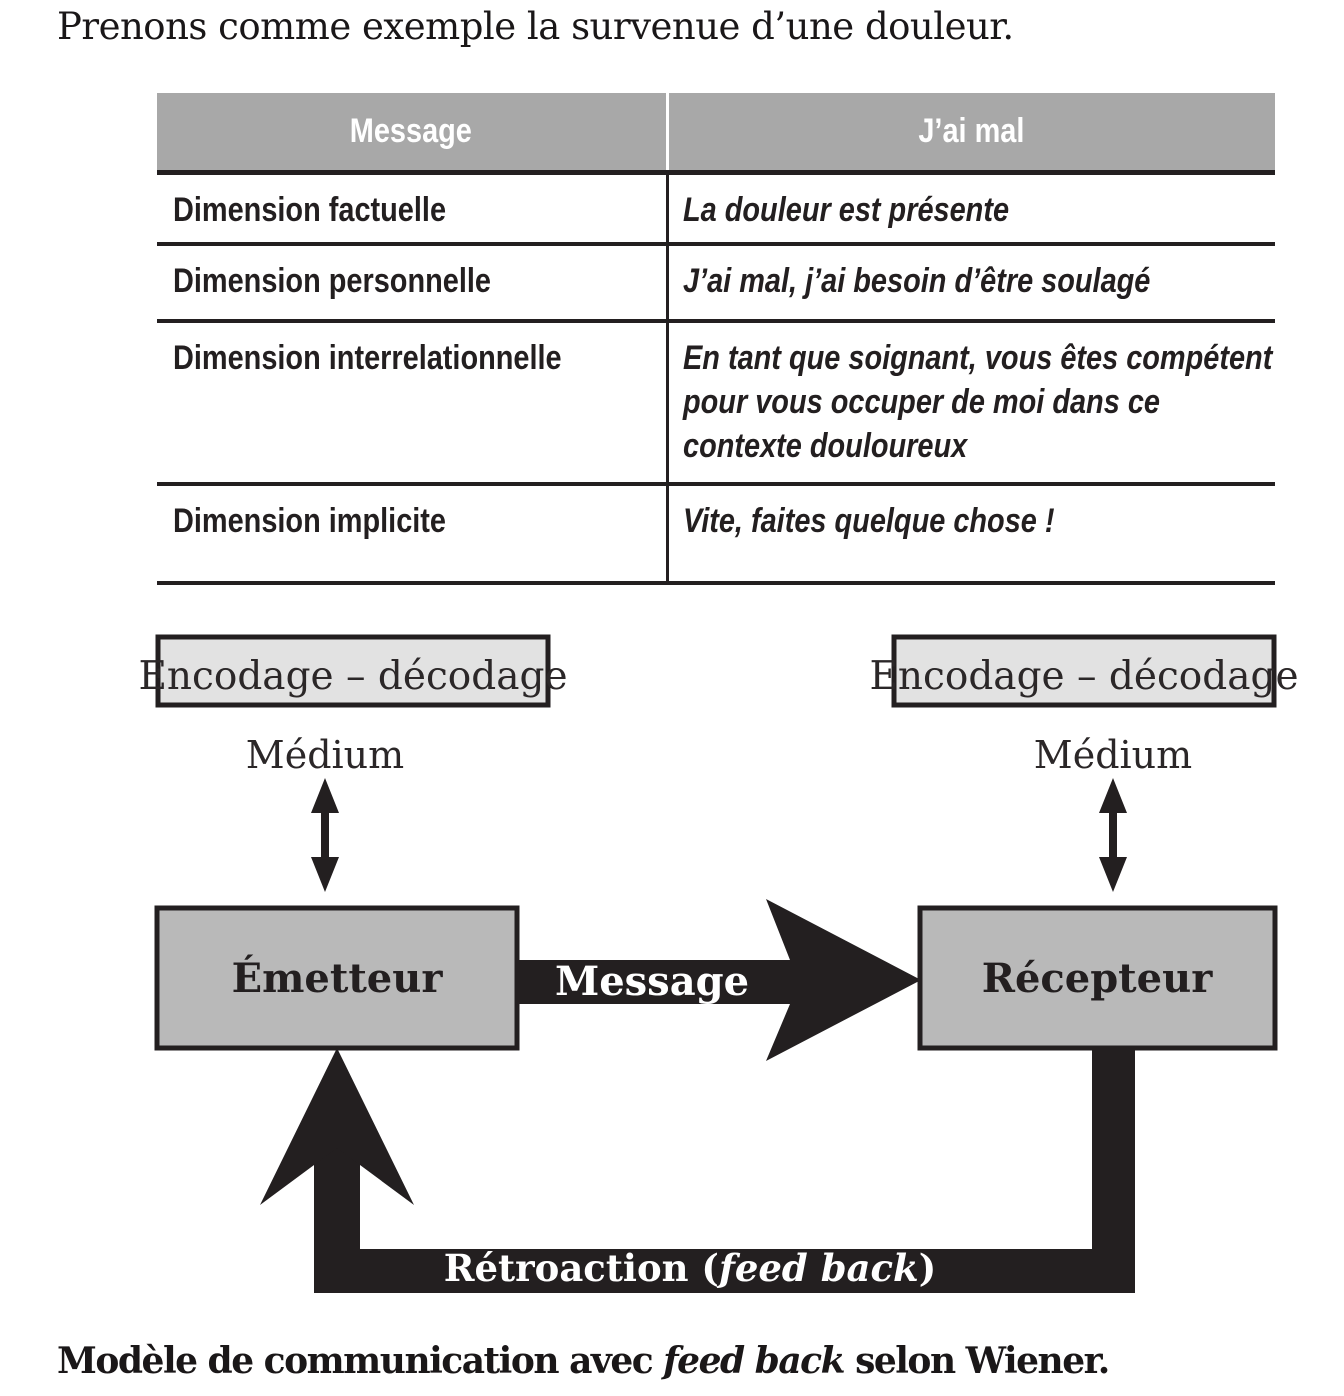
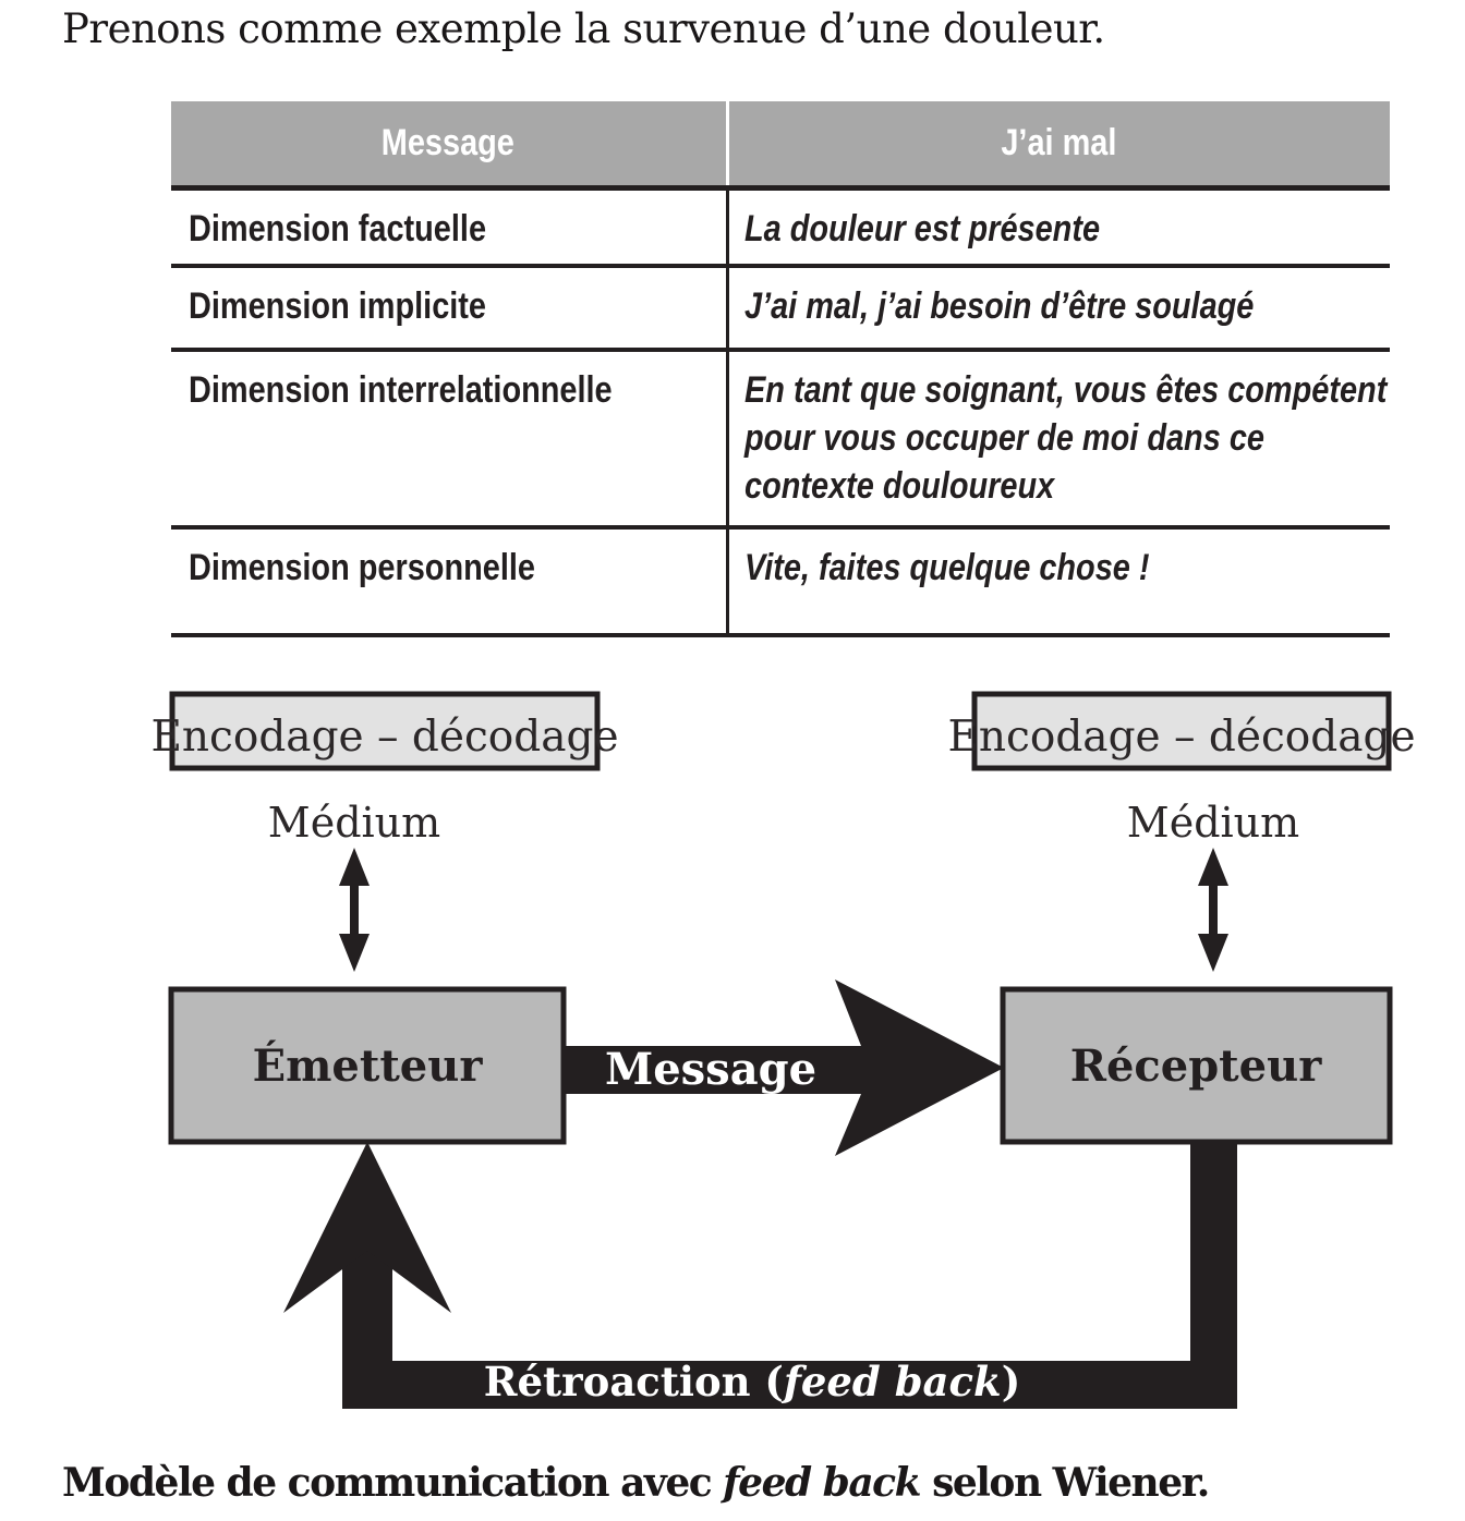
  Prenons comme exemple la survenue d’une douleur.
  Message	J’ai mal
  Dimension factuelle	La douleur est présente
- Dimension personnelle	J’ai mal, j’ai besoin d’être soulagé
+ Dimension implicite	J’ai mal, j’ai besoin d’être soulagé
  Dimension interrelationnelle	En tant que soignant, vous êtes compétent pour vous occuper de moi dans ce contexte douloureux
- Dimension implicite	Vite, faites quelque chose !
+ Dimension personnelle	Vite, faites quelque chose !
  Encodage – décodage
  Encodage – décodage
  Médium
  Médium
  Émetteur
  Récepteur
  Message
  Rétroaction (feed back)
  Modèle de communication avec feed back selon Wiener.
